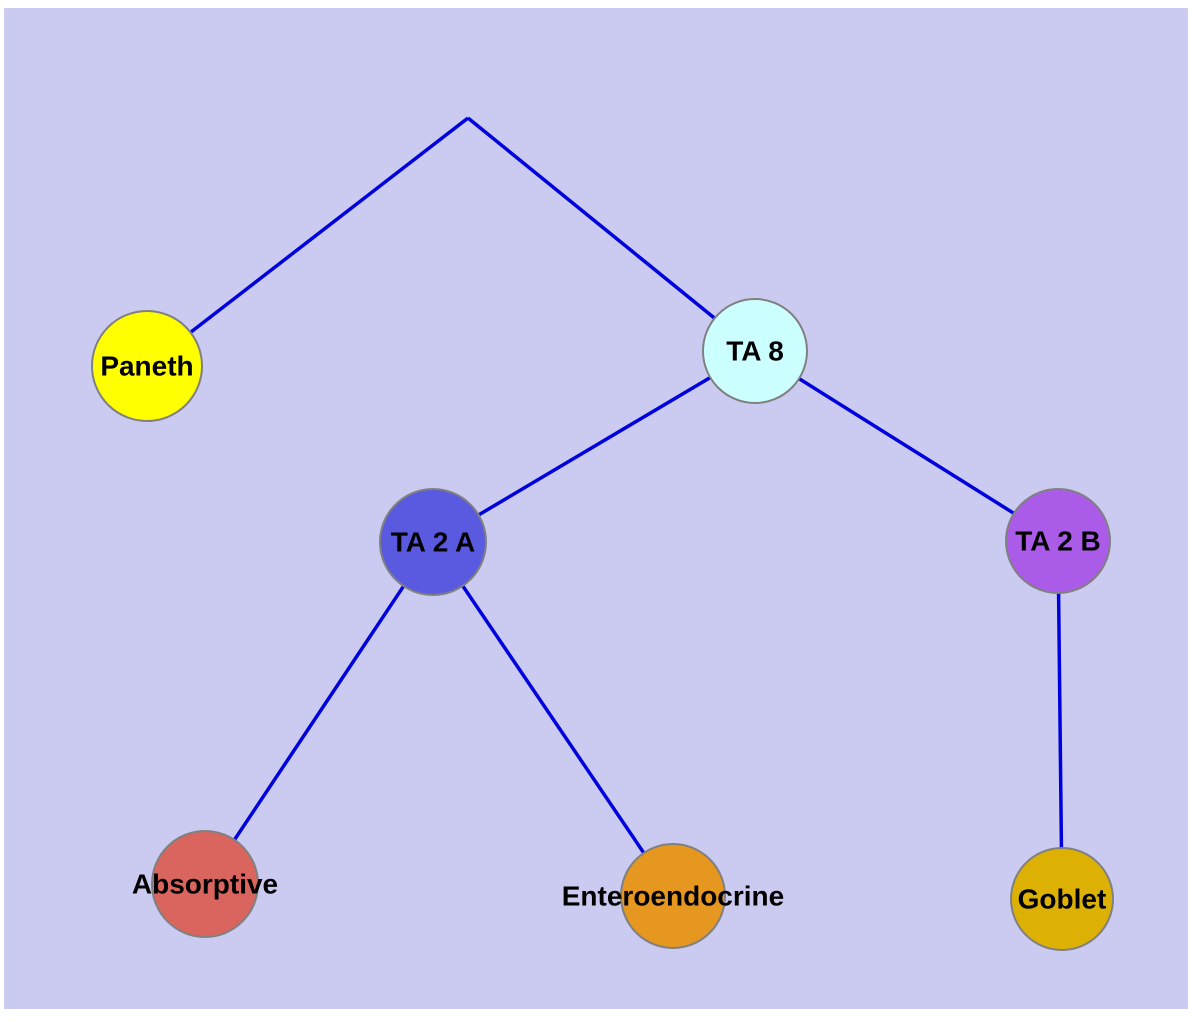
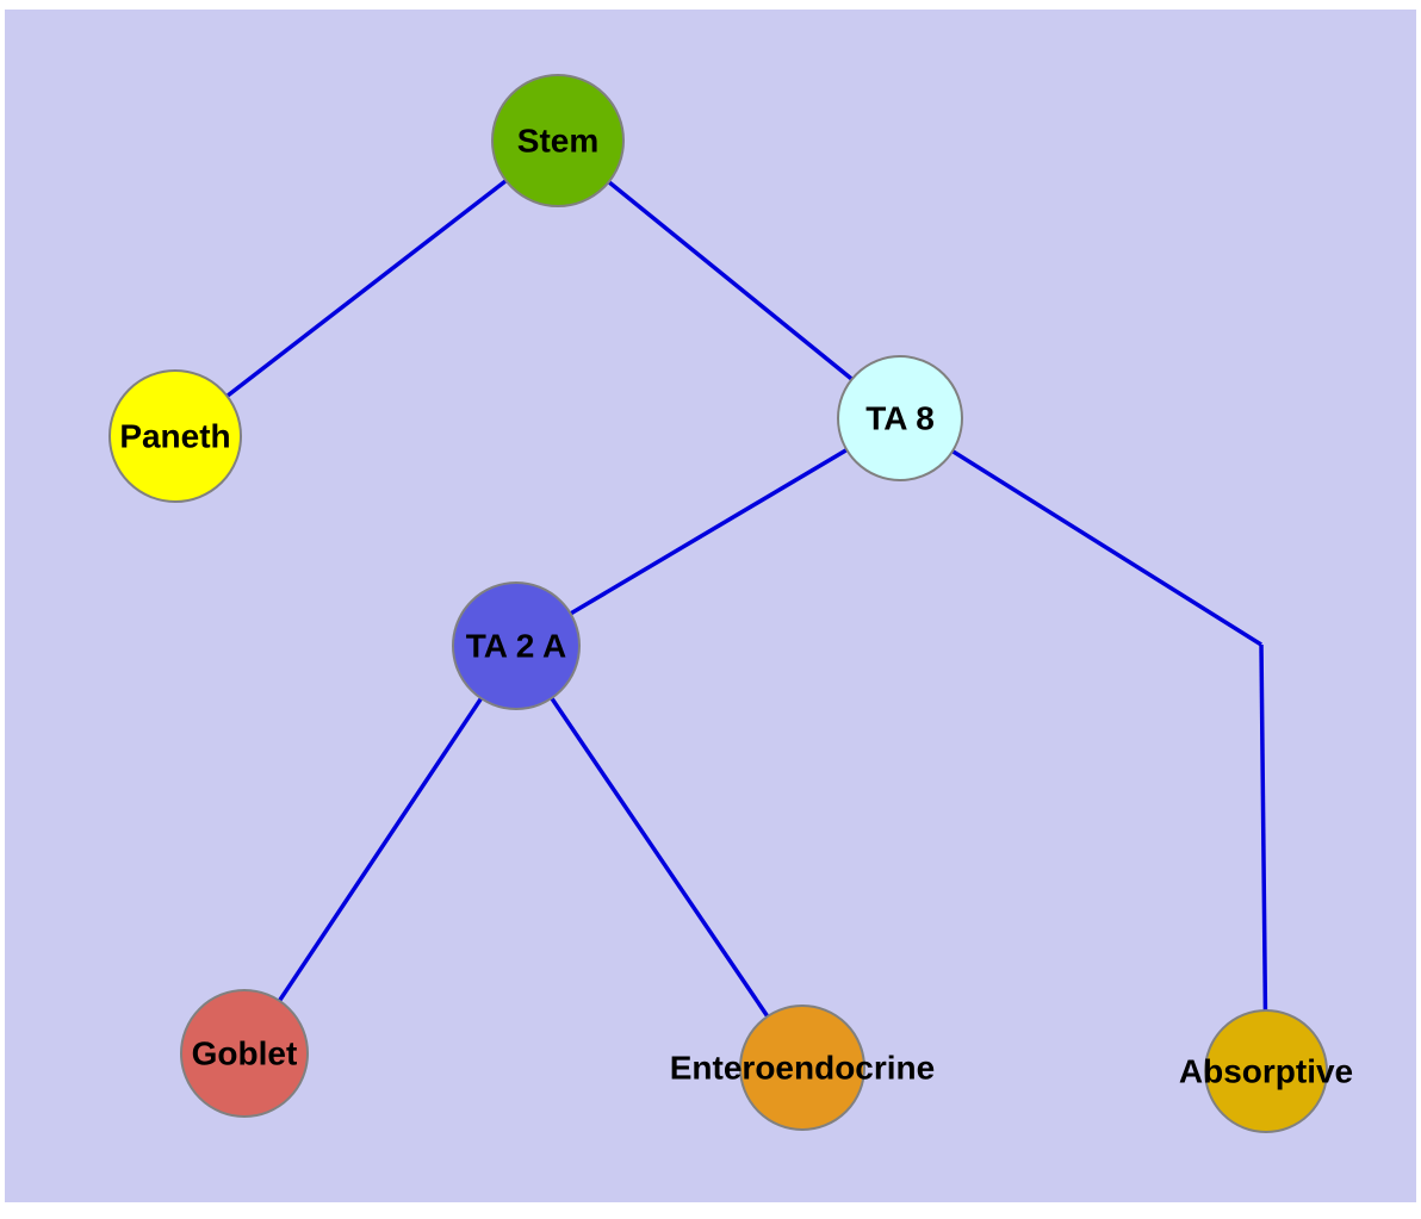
+ Stem
  Paneth
  TA 8
  TA 2 A
- TA 2 B
- Absorptive
+ Goblet
  Enteroendocrine
- Goblet
+ Absorptive
